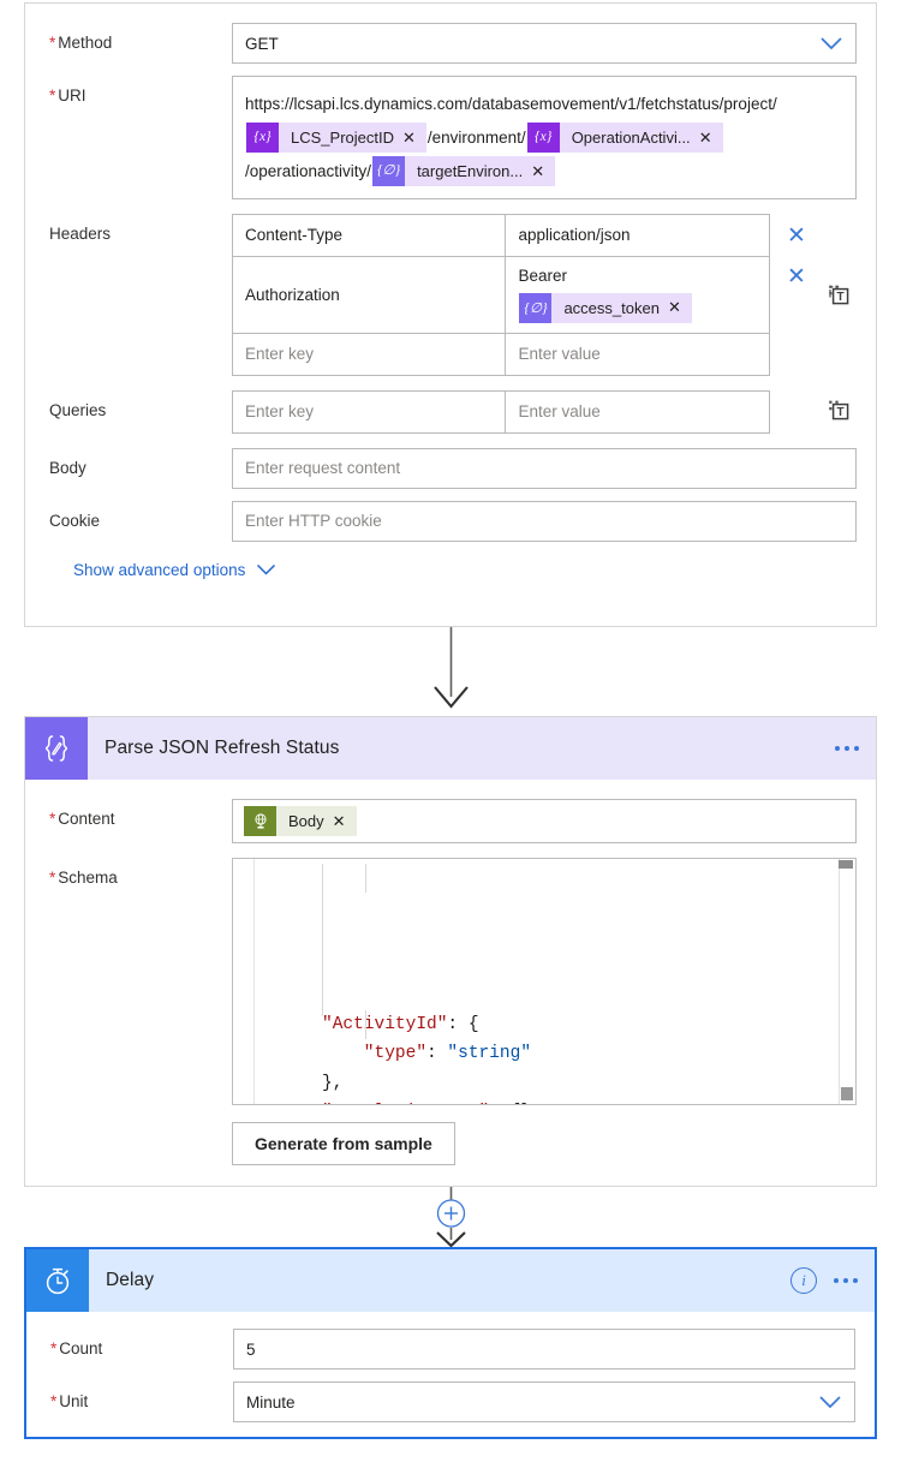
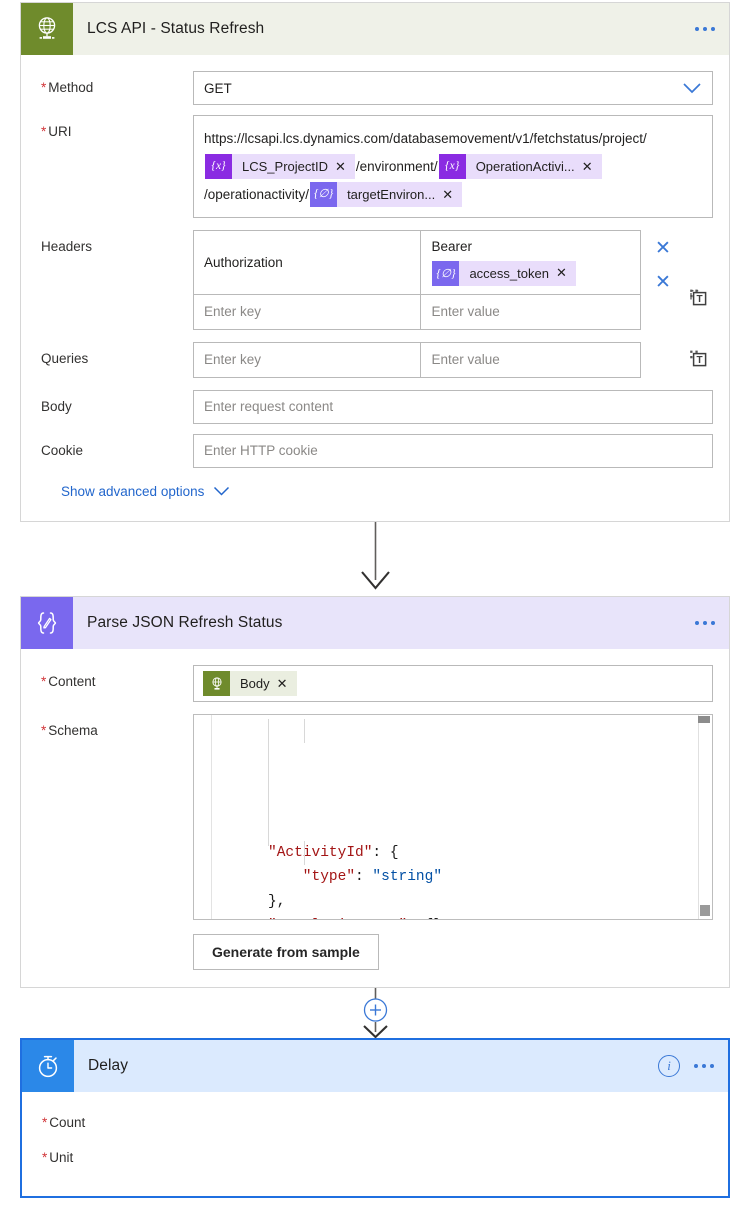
+ LCS API - Status Refresh
  * Method
  GET
  * URI
  https://lcsapi.lcs.dynamics.com/databasemovement/v1/fetchstatus/project/
  {x}
  LCS_ProjectID
  ✕
  /environment/
  {x}
  OperationActivi...
  ✕
  /operationactivity/
  {∅}
  targetEnviron...
  ✕
  Headers
- Content-Type
- application/json
  Authorization
  Bearer
  {∅}
  access_token
  ✕
  Enter key
  Enter value
  ✕
  ✕
  T
  Queries
  Enter key
  Enter value
  T
  Body
  Enter request content
  Cookie
  Enter HTTP cookie
  Show advanced options
  Parse JSON Refresh Status
  * Content
  Body
  ✕
  * Schema
  "ActivityId": {
  "type": "string"
  },
  Generate from sample
  Delay
  i
  * Count
- 5
  * Unit
- Minute
